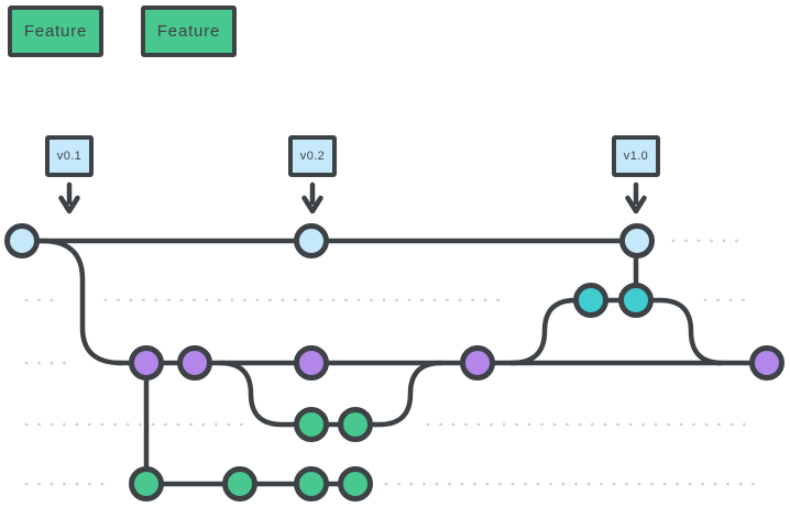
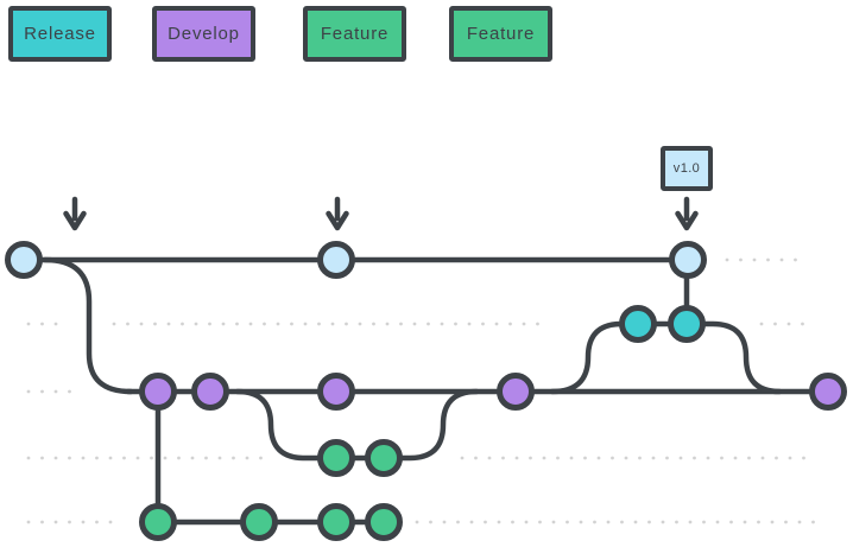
+ Release
+ Develop
  Feature
  Feature
- v0.1
- v0.2
  v1.0
